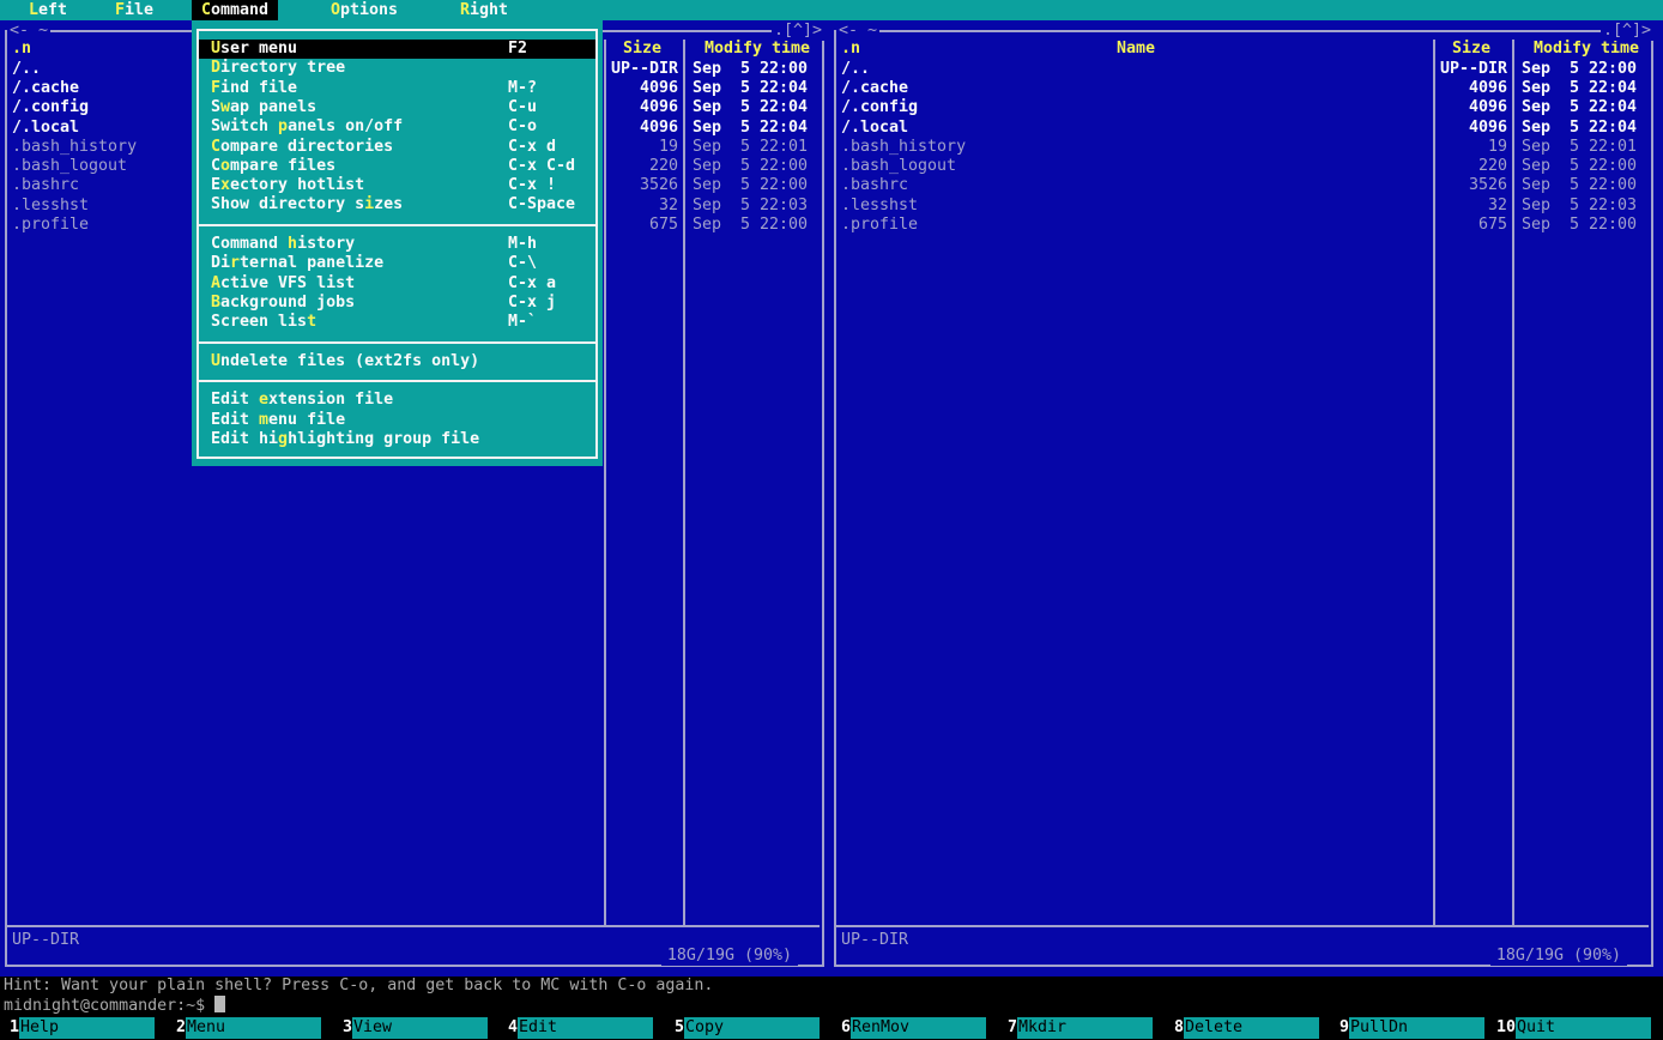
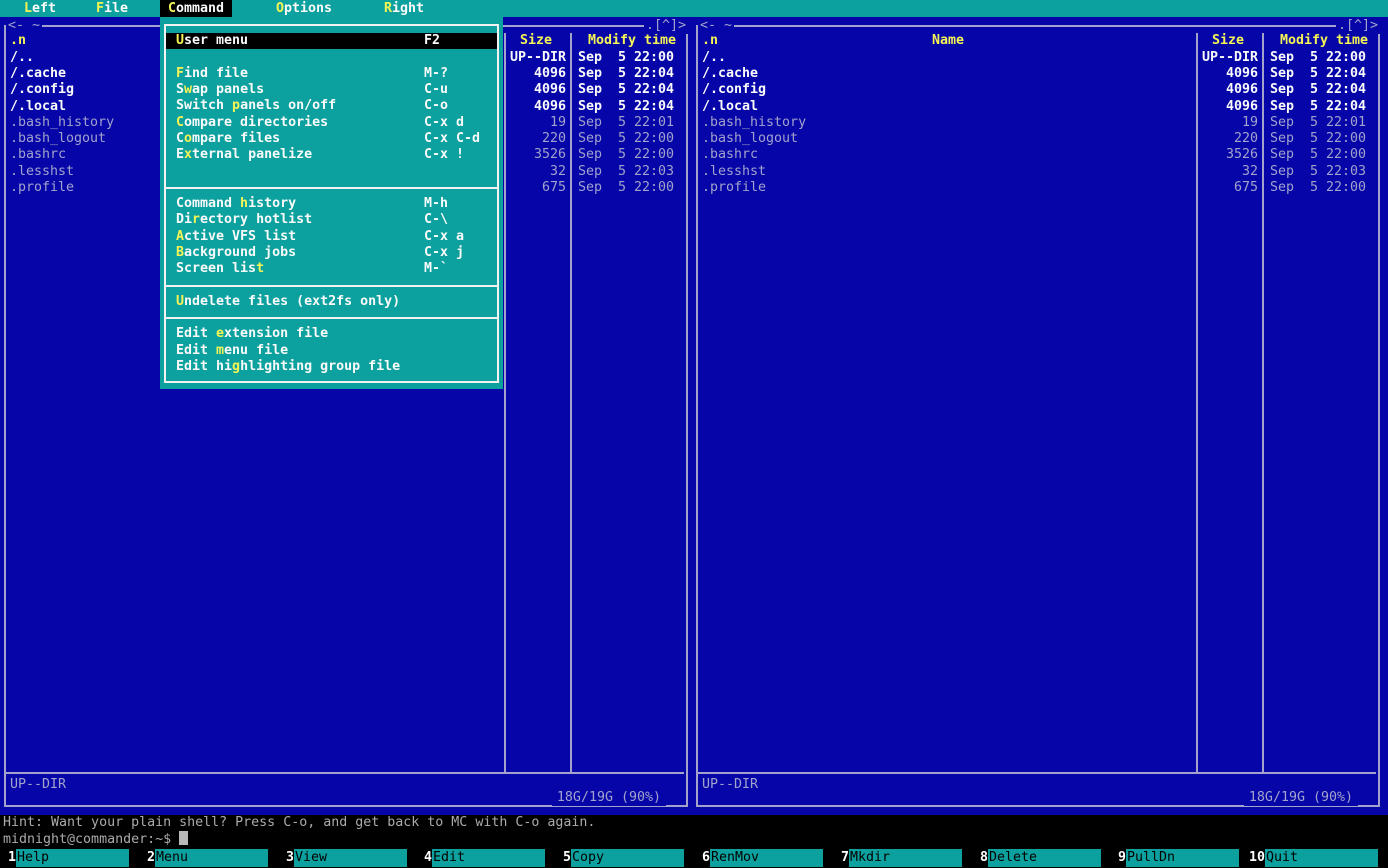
  Left
  File
  Command
  Options
  Right
  <- ~
  .[^]>
  .n
  Size
  Modify time
  /..
  UP--DIR
  Sep 5 22:00
  /.cache
  4096
  Sep 5 22:04
  /.config
  4096
  Sep 5 22:04
  /.local
  4096
  Sep 5 22:04
  .bash_history
  19
  Sep 5 22:01
  .bash_logout
  220
  Sep 5 22:00
  .bashrc
  3526
  Sep 5 22:00
  .lesshst
  32
  Sep 5 22:03
  .profile
  675
  Sep 5 22:00
  UP--DIR
  18G/19G (90%)
  <- ~
  .[^]>
  .n
  Name
  Size
  Modify time
  /..
  UP--DIR
  Sep 5 22:00
  /.cache
  4096
  Sep 5 22:04
  /.config
  4096
  Sep 5 22:04
  /.local
  4096
  Sep 5 22:04
  .bash_history
  19
  Sep 5 22:01
  .bash_logout
  220
  Sep 5 22:00
  .bashrc
  3526
  Sep 5 22:00
  .lesshst
  32
  Sep 5 22:03
  .profile
  675
  Sep 5 22:00
  UP--DIR
  18G/19G (90%)
  User menu
  F2
- Directory tree
  Find file
  M-?
  Swap panels
  C-u
  Switch panels on/off
  C-o
  Compare directories
  C-x d
  Compare files
  C-x C-d
- Exectory hotlist
+ External panelize
  C-x !
- Show directory sizes
- C-Space
  Command history
  M-h
- Dirternal panelize
+ Directory hotlist
  C-\
  Active VFS list
  C-x a
  Background jobs
  C-x j
  Screen list
  M-`
  Undelete files (ext2fs only)
  Edit extension file
  Edit menu file
  Edit highlighting group file
  Hint: Want your plain shell? Press C-o, and get back to MC with C-o again.
  midnight@commander:~$
  1
  Help
  2
  Menu
  3
  View
  4
  Edit
  5
  Copy
  6
  RenMov
  7
  Mkdir
  8
  Delete
  9
  PullDn
  10
  Quit
